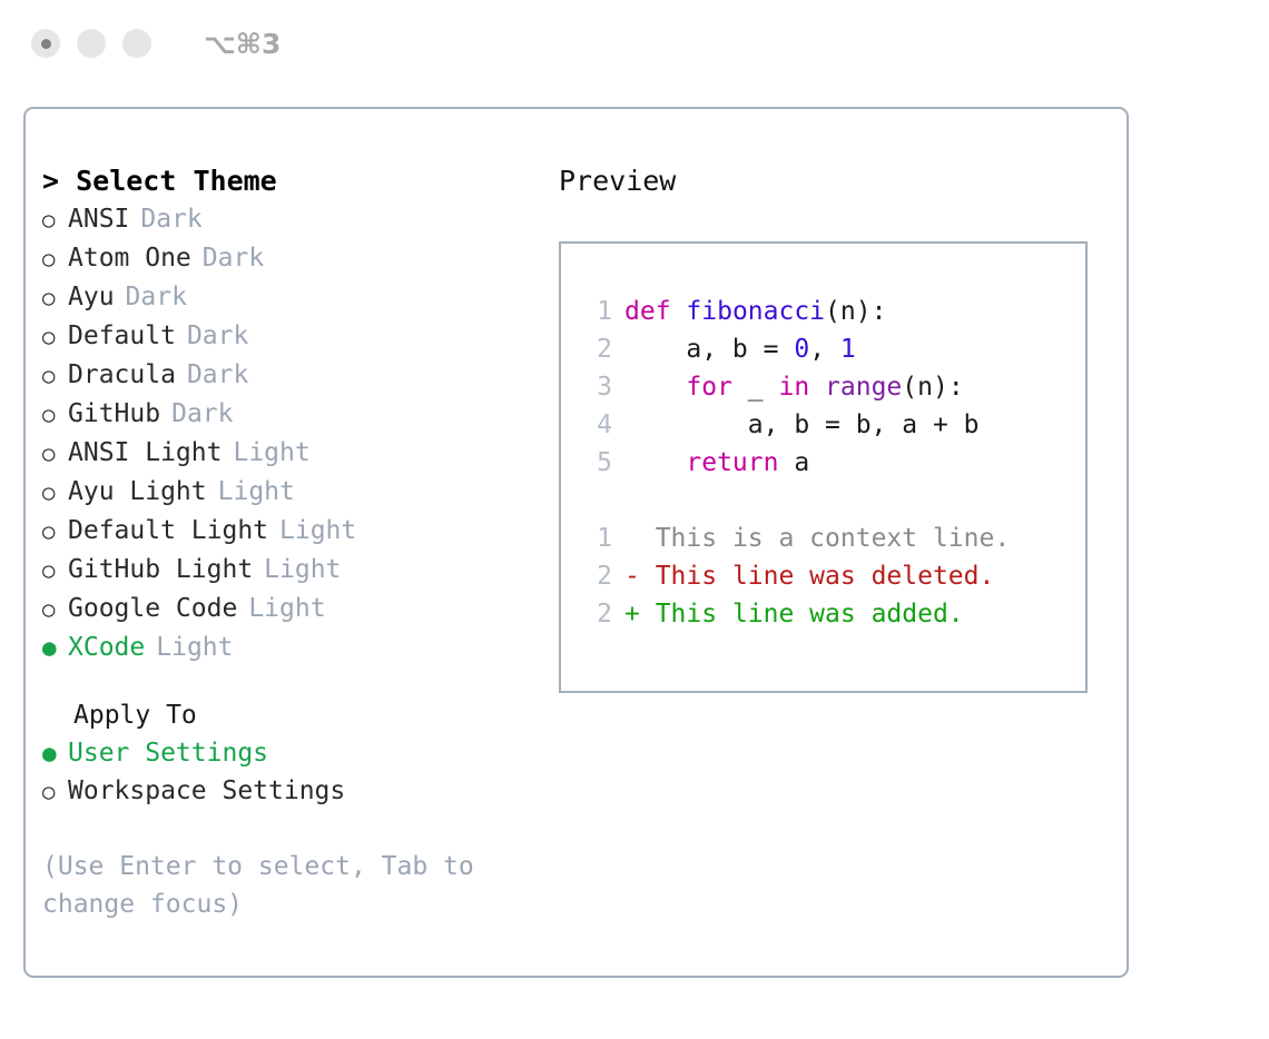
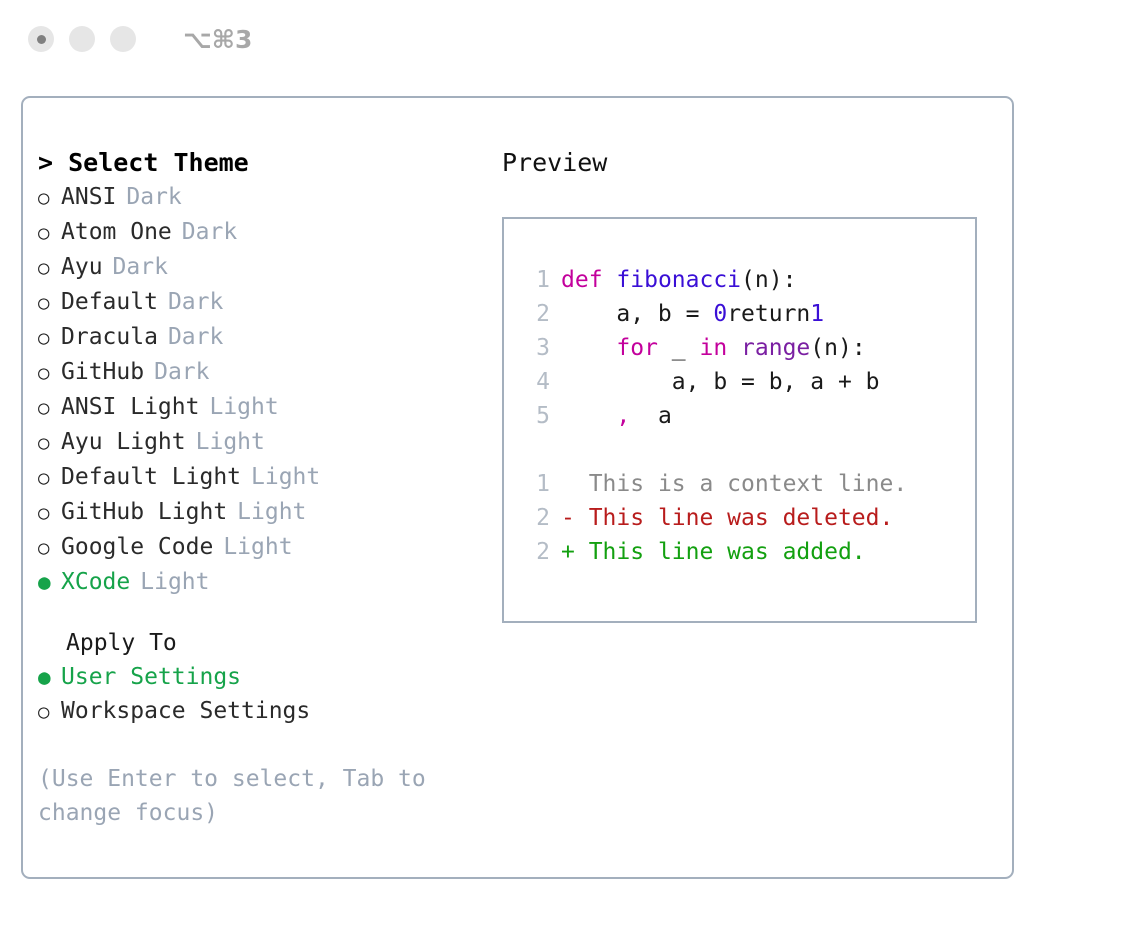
  ⌥⌘3
  > Select Theme
  ○
  ANSI
  Dark
  ○
  Atom One
  Dark
  ○
  Ayu
  Dark
  ○
  Default
  Dark
  ○
  Dracula
  Dark
  ○
  GitHub
  Dark
  ○
  ANSI Light
  Light
  ○
  Ayu Light
  Light
  ○
  Default Light
  Light
  ○
  GitHub Light
  Light
  ○
  Google Code
  Light
  ●
  XCode
  Light
  Apply To
  ●
  User Settings
  ○
  Workspace Settings
  (Use Enter to select, Tab to change focus)
  Preview
  1
  def fibonacci(n):
  2
- a, b = 0, 1
+ a, b = 0return1
  3
  for _ in range(n):
  4
  a, b = b, a + b
  5
- return a
+ , a
  1
  This is a context line.
  2
  -
  This line was deleted.
  2
  +
  This line was added.
